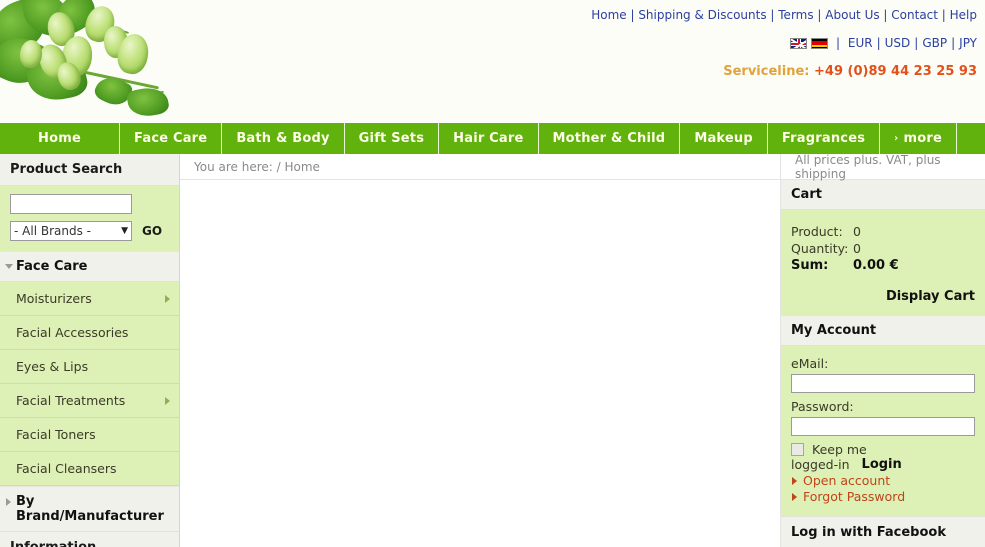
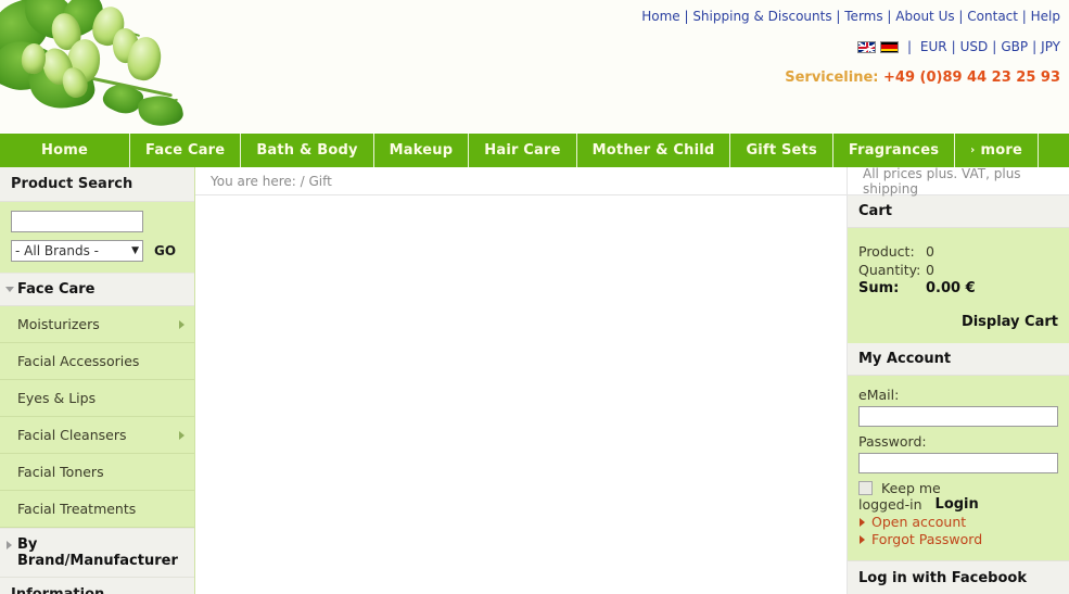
  Home | Shipping & Discounts | Terms | About Us | Contact | Help
  |
  EUR
  |
  USD
  |
  GBP
  |
  JPY
  Serviceline: +49 (0)89 44 23 25 93
  Home
  Face Care
  Bath & Body
- Gift Sets
+ Makeup
  Hair Care
  Mother & Child
- Makeup
+ Gift Sets
  Fragrances
  ›
  more
  Product Search
  - All Brands -
  ▼
  GO
  Face Care
  Moisturizers
  Facial Accessories
  Eyes & Lips
- Facial Treatments
+ Facial Cleansers
  Facial Toners
- Facial Cleansers
+ Facial Treatments
  By Brand/Manufacturer
- You are here: / Home
+ You are here: / Gift
  All prices plus. VAT, plus shipping
  Cart
  Product:
  0
  Quantity:
  0
  Sum:
  0.00 €
  Display Cart
  My Account
  eMail:
  Password:
  Keep me
  logged-in
  Login
  Open account
  Forgot Password
  Log in with Facebook
